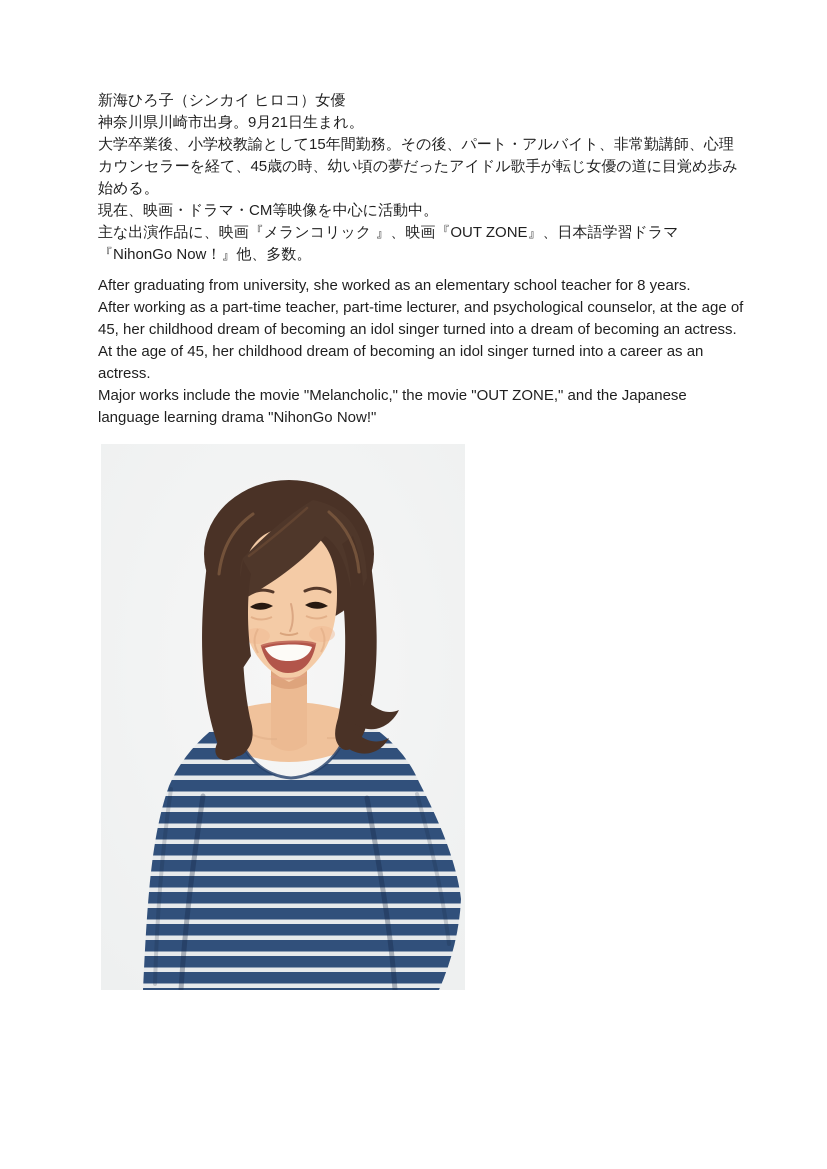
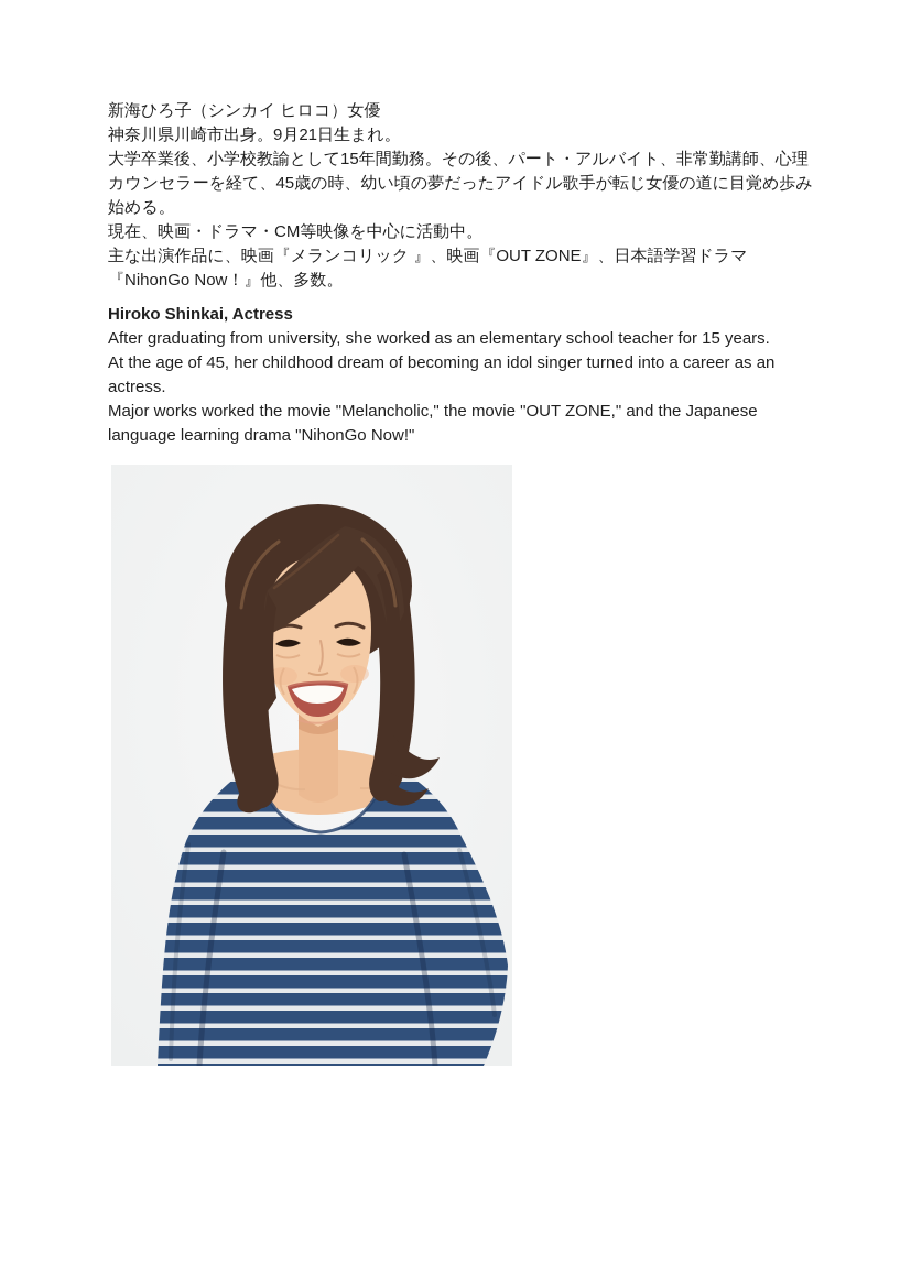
  新海ひろ子（シンカイ ヒロコ）女優
  神奈川県川崎市出身。9月21日生まれ。
  大学卒業後、小学校教諭として15年間勤務。その後、パート・アルバイト、非常勤講師、心理カウンセラーを経て、45歳の時、幼い頃の夢だったアイドル歌手が転じ女優の道に目覚め歩み始める。
  現在、映画・ドラマ・CM等映像を中心に活動中。
  主な出演作品に、映画『メランコリック 』、映画『OUT ZONE』、日本語学習ドラマ『NihonGo Now！』他、多数。
+ Hiroko Shinkai, Actress
- After graduating from university, she worked as an elementary school teacher for 8 years.
+ After graduating from university, she worked as an elementary school teacher for 15 years.
- After working as a part-time teacher, part-time lecturer, and psychological counselor, at the age of 45, her childhood dream of becoming an idol singer turned into a dream of becoming an actress.
  At the age of 45, her childhood dream of becoming an idol singer turned into a career as an actress.
- Major works include the movie "Melancholic," the movie "OUT ZONE," and the Japanese language learning drama "NihonGo Now!"
+ Major works worked the movie "Melancholic," the movie "OUT ZONE," and the Japanese language learning drama "NihonGo Now!"
